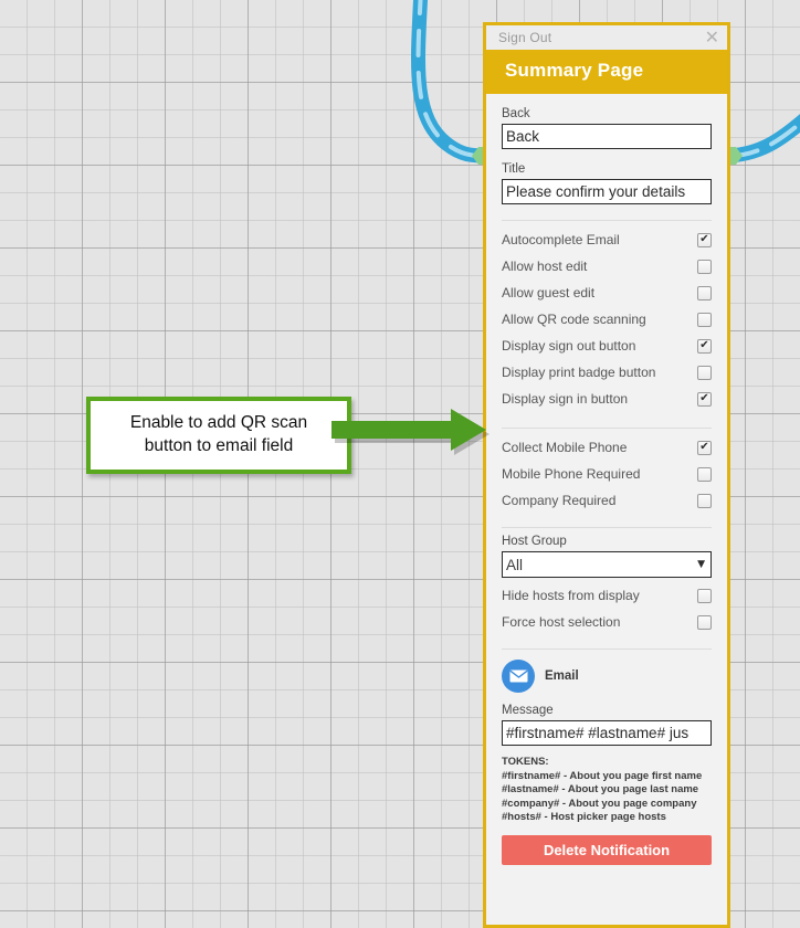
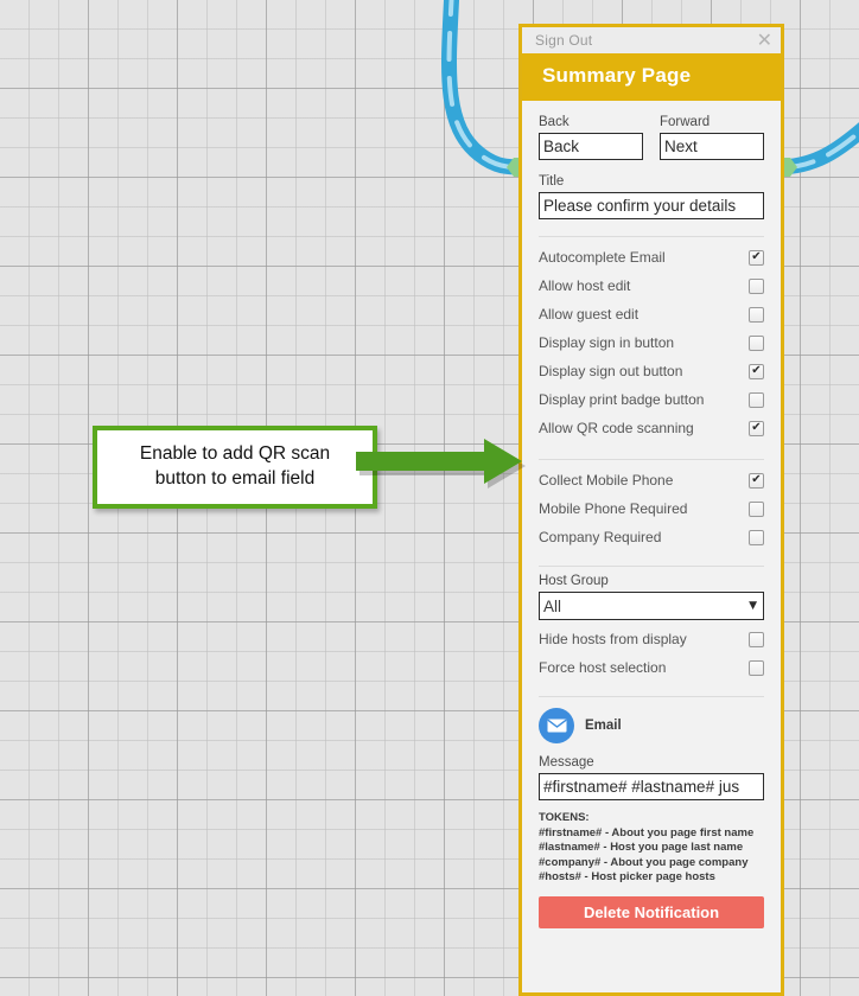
  Sign Out
  ✕
  Summary Page
  Back
  Back
+ Forward
+ Next
  Title
  Please confirm your details
  Autocomplete Email
  Allow host edit
  Allow guest edit
- Allow QR code scanning
+ Display sign in button
  Display sign out button
  Display print badge button
- Display sign in button
+ Allow QR code scanning
  Collect Mobile Phone
  Mobile Phone Required
  Company Required
  Host Group
  All
  ▼
  Hide hosts from display
  Force host selection
  Email
  Message
  #firstname# #lastname# jus
  TOKENS:
  #firstname# - About you page first name
- #lastname# - About you page last name
+ #lastname# - Host you page last name
  #company# - About you page company
  #hosts# - Host picker page hosts
  Delete Notification
  Enable to add QR scan
  button to email field
